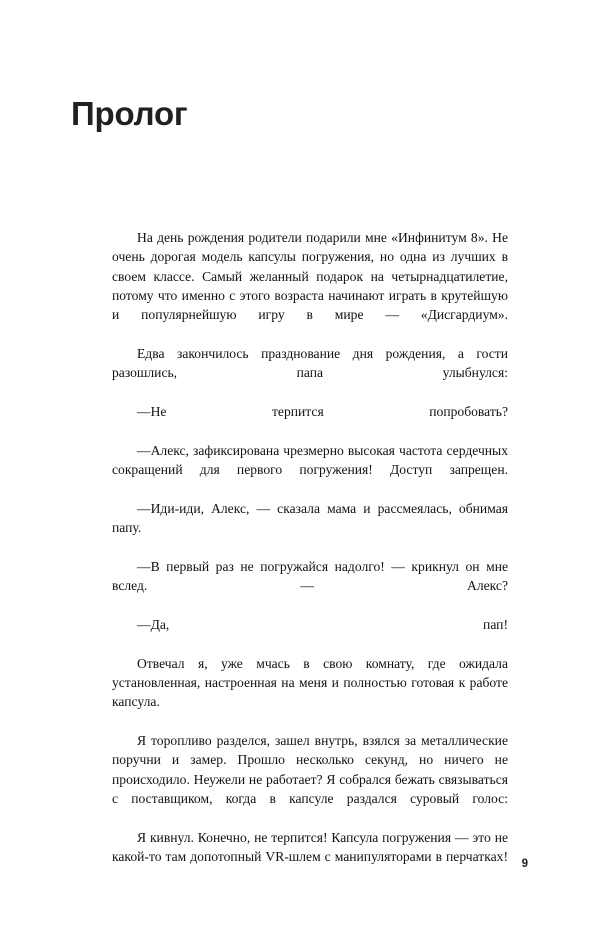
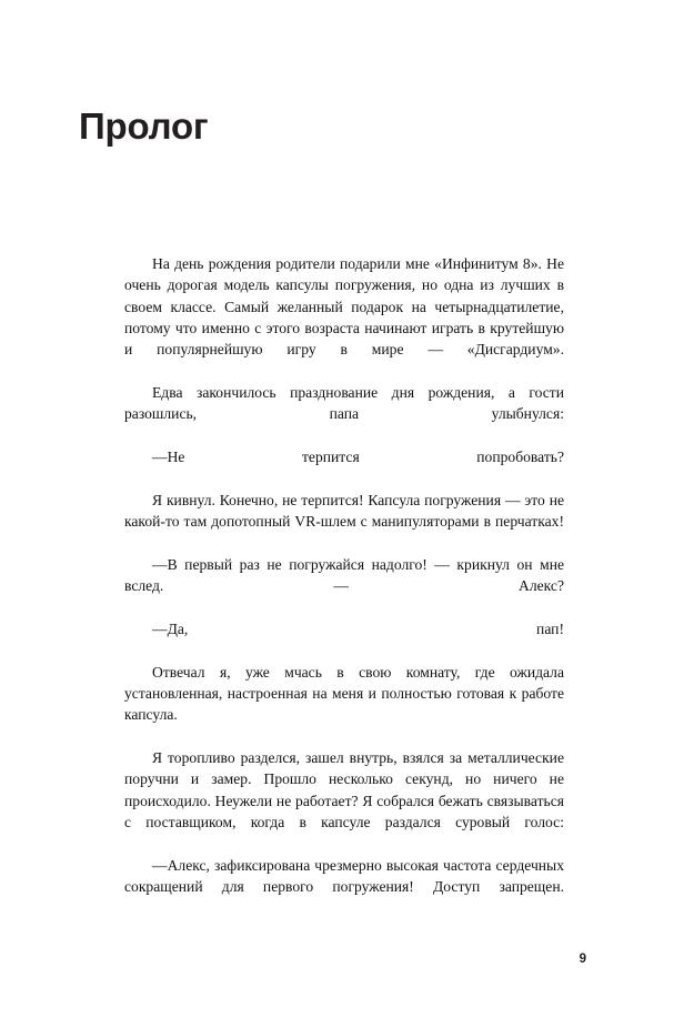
  Пролог
  На день рождения родители подарили мне «Инфинитум 8». Не очень дорогая модель капсулы погружения, но одна из лучших в своем классе. Самый желанный подарок на четырнадцатилетие, потому что именно с этого возраста начинают играть в крутейшую и популярнейшую игру в мире — «Дисгардиум».
  Едва закончилось празднование дня рождения, а гости разошлись, папа улыбнулся:
  —Не терпится попробовать?
- —Алекс, зафиксирована чрезмерно высокая частота сердечных сокращений для первого погружения! Доступ запрещен.
+ Я кивнул. Конечно, не терпится! Капсула погружения — это не какой-то там допотопный VR-шлем с манипуляторами в перчатках!
- —Иди-иди, Алекс, — сказала мама и рассмеялась, обнимая папу.
  —В первый раз не погружайся надолго! — крикнул он мне вслед. — Алекс?
  —Да, пап!
  Отвечал я, уже мчась в свою комнату, где ожидала установленная, настроенная на меня и полностью готовая к работе капсула.
  Я торопливо разделся, зашел внутрь, взялся за металлические поручни и замер. Прошло несколько секунд, но ничего не происходило. Неужели не работает? Я собрался бежать связываться с поставщиком, когда в капсуле раздался суровый голос:
- Я кивнул. Конечно, не терпится! Капсула погружения — это не какой-то там допотопный VR-шлем с манипуляторами в перчатках!
+ —Алекс, зафиксирована чрезмерно высокая частота сердечных сокращений для первого погружения! Доступ запрещен.
  9
